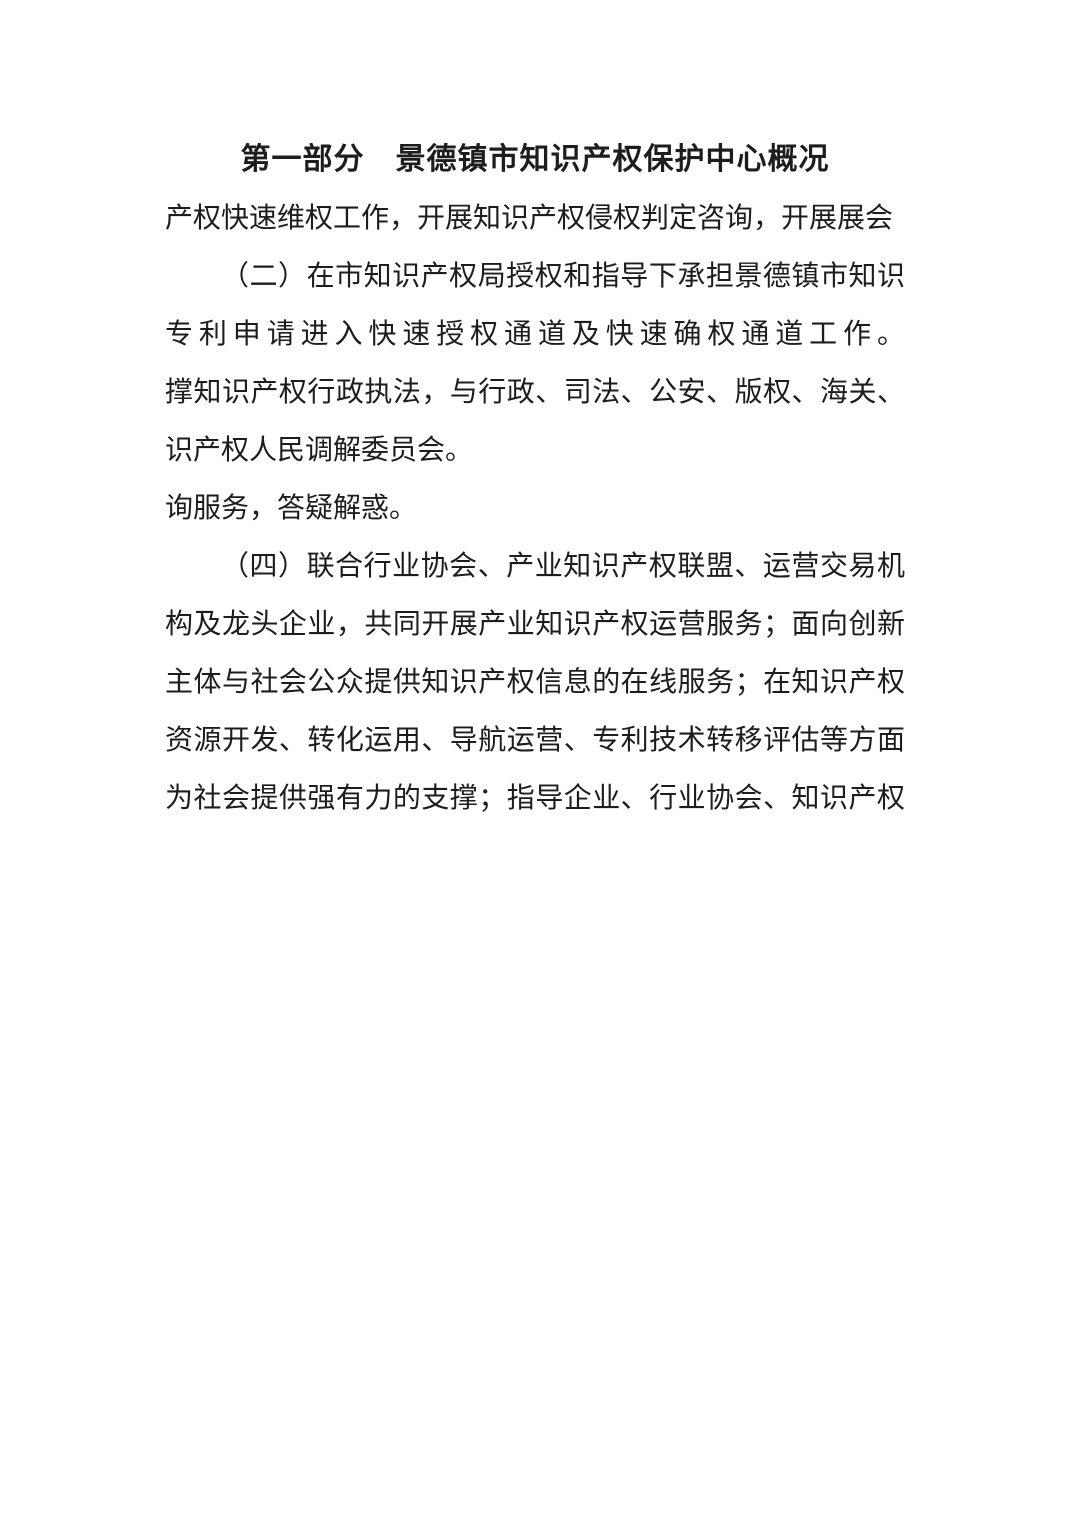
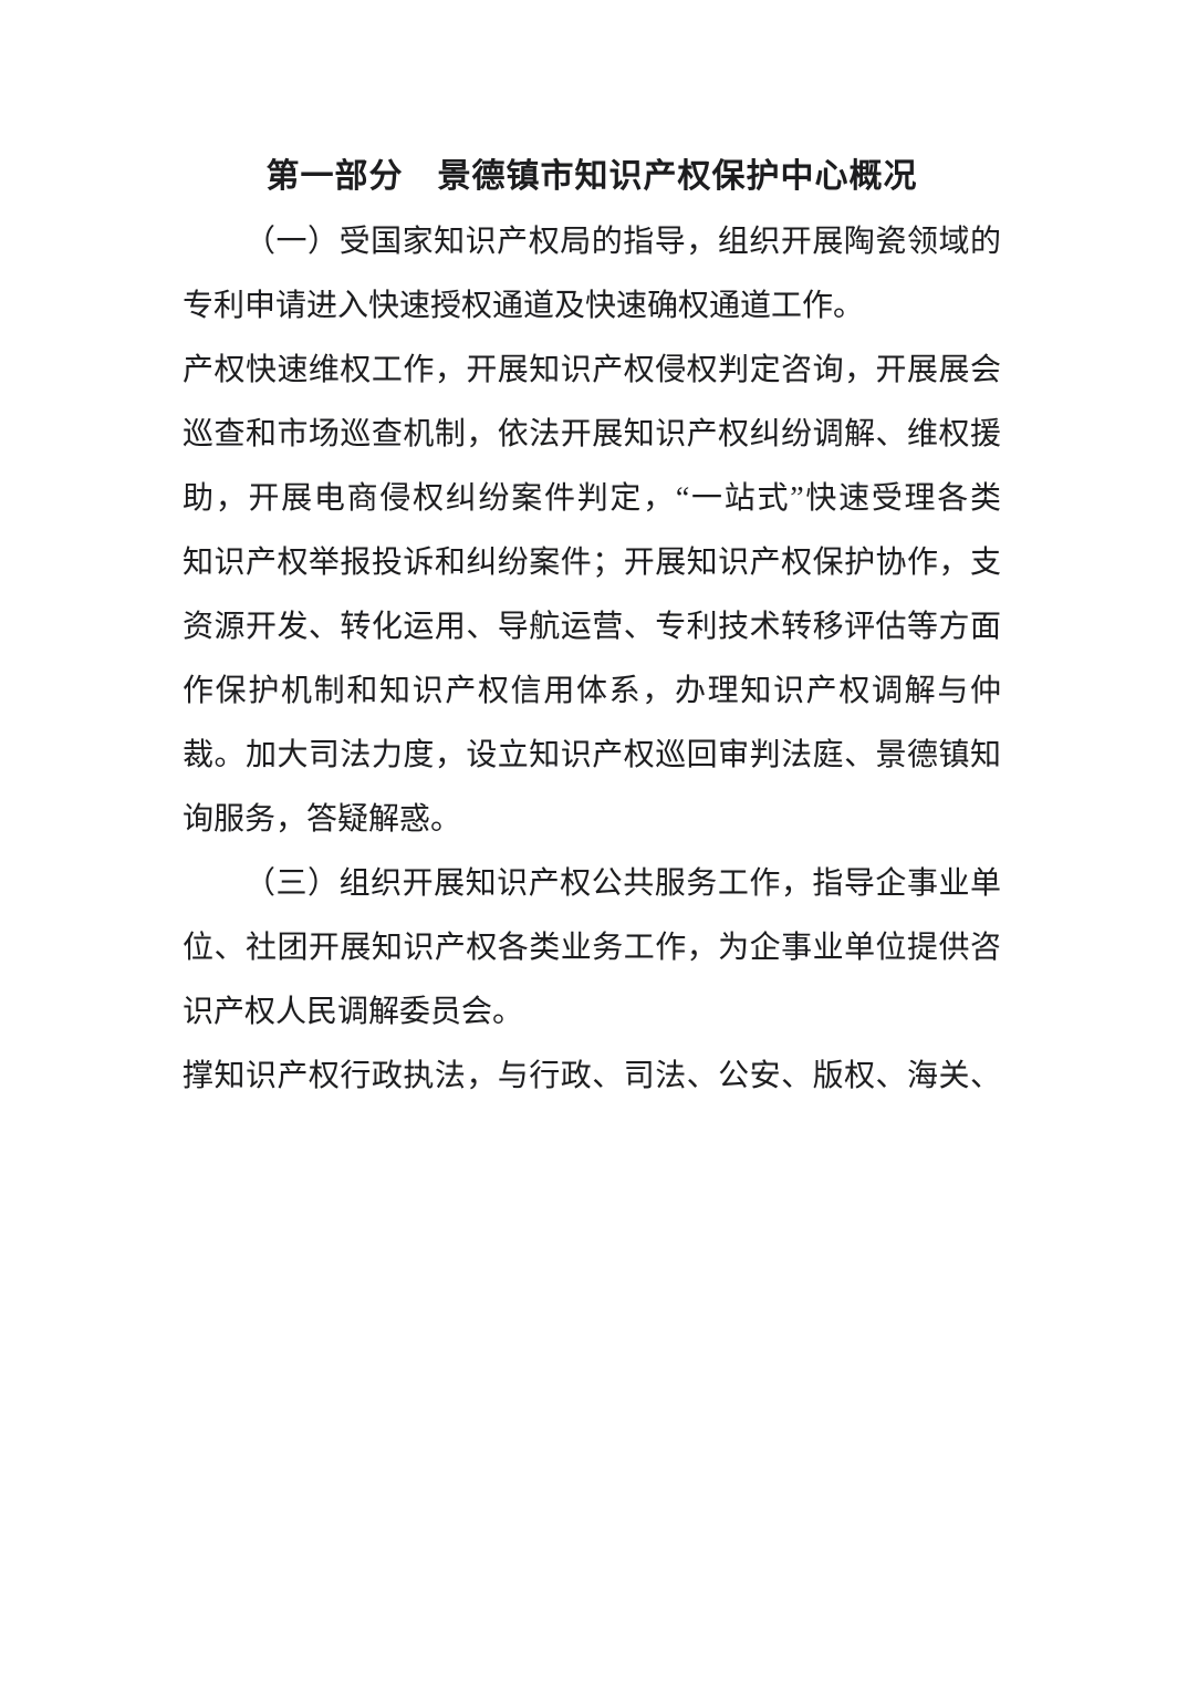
  第一部分 景德镇市知识产权保护中心概况
+ （一）受国家知识产权局的指导，组织开展陶瓷领域的
- 产权快速维权工作，开展知识产权侵权判定咨询，开展展会
+ 专利申请进入快速授权通道及快速确权通道工作。
- （二）在市知识产权局授权和指导下承担景德镇市知识
- 专利申请进入快速授权通道及快速确权通道工作。
+ 产权快速维权工作，开展知识产权侵权判定咨询，开展展会
+ 巡查和市场巡查机制，依法开展知识产权纠纷调解、维权援
+ 助，开展电商侵权纠纷案件判定，“一站式”快速受理各类
+ 知识产权举报投诉和纠纷案件；开展知识产权保护协作，支
- 撑知识产权行政执法，与行政、司法、公安、版权、海关、
+ 资源开发、转化运用、导航运营、专利技术转移评估等方面
+ 作保护机制和知识产权信用体系，办理知识产权调解与仲
+ 裁。加大司法力度，设立知识产权巡回审判法庭、景德镇知
- 识产权人民调解委员会。
+ 询服务，答疑解惑。
+ （三）组织开展知识产权公共服务工作，指导企事业单
+ 位、社团开展知识产权各类业务工作，为企事业单位提供咨
- 询服务，答疑解惑。
+ 识产权人民调解委员会。
- （四）联合行业协会、产业知识产权联盟、运营交易机
- 构及龙头企业，共同开展产业知识产权运营服务；面向创新
- 主体与社会公众提供知识产权信息的在线服务；在知识产权
- 资源开发、转化运用、导航运营、专利技术转移评估等方面
+ 撑知识产权行政执法，与行政、司法、公安、版权、海关、
- 为社会提供强有力的支撑；指导企业、行业协会、知识产权
